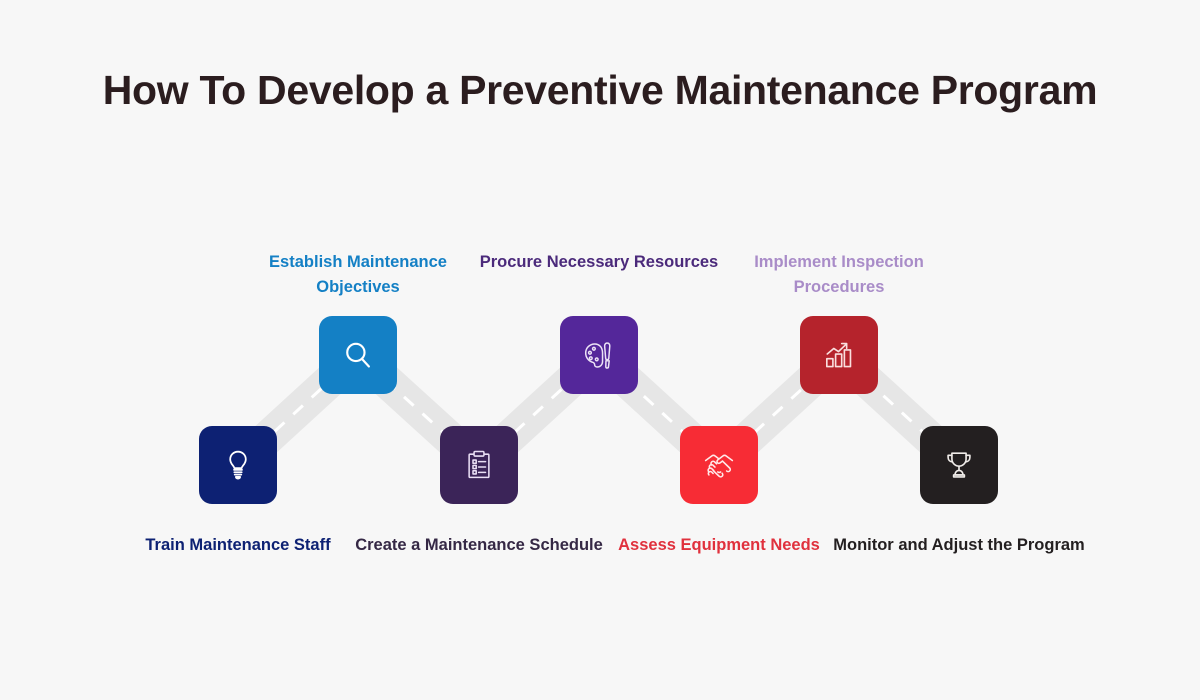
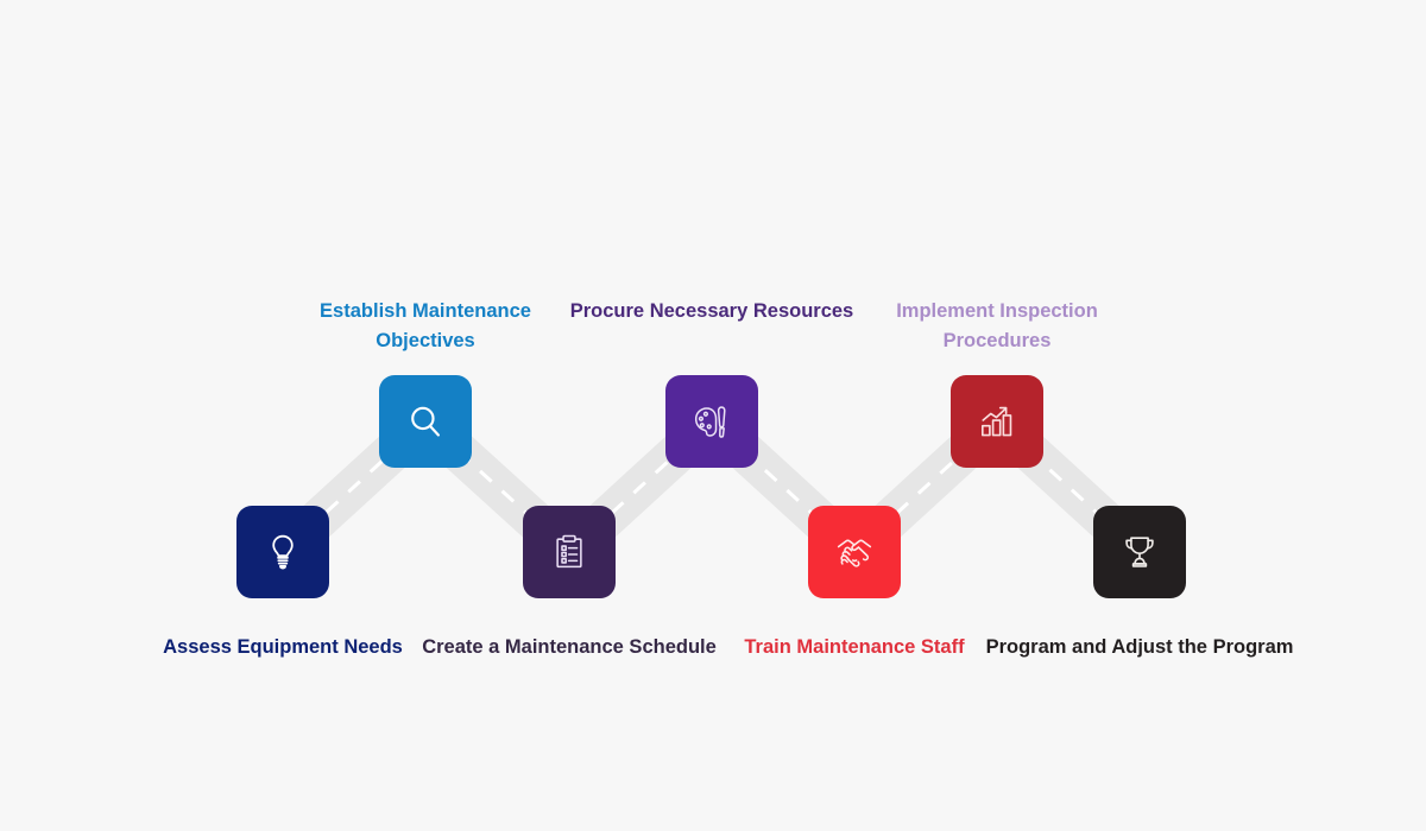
- How To Develop a Preventive Maintenance Program
- Train Maintenance Staff
+ Assess Equipment Needs
  Establish Maintenance Objectives
  Create a Maintenance Schedule
  Procure Necessary Resources
- Assess Equipment Needs
+ Train Maintenance Staff
  Implement Inspection Procedures
- Monitor and Adjust the Program
+ Program and Adjust the Program
